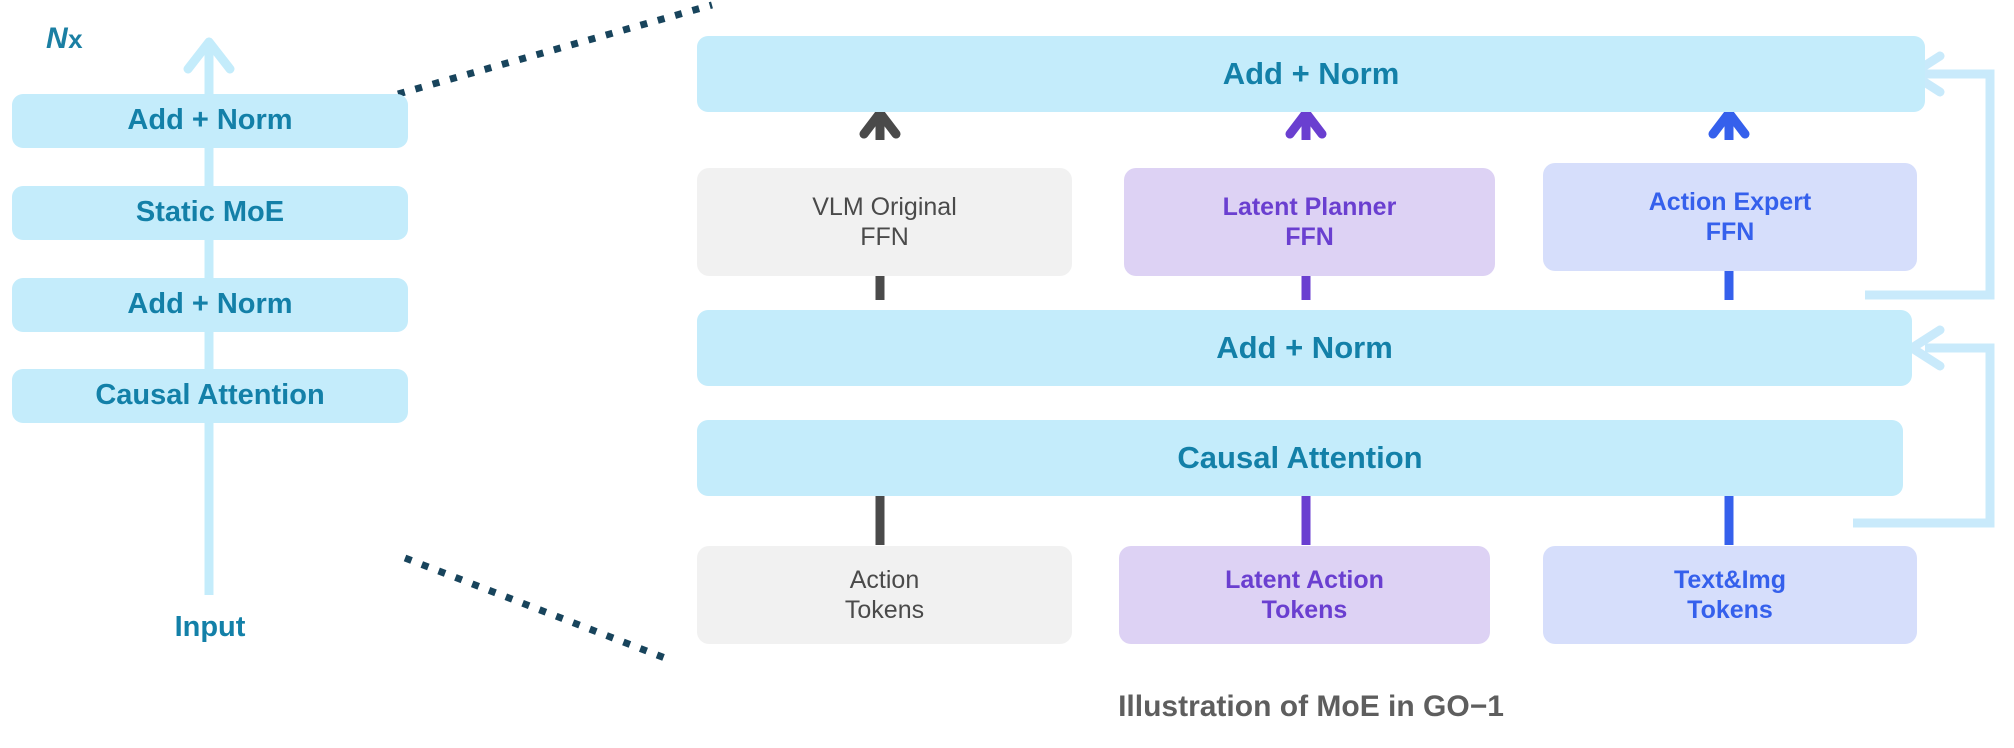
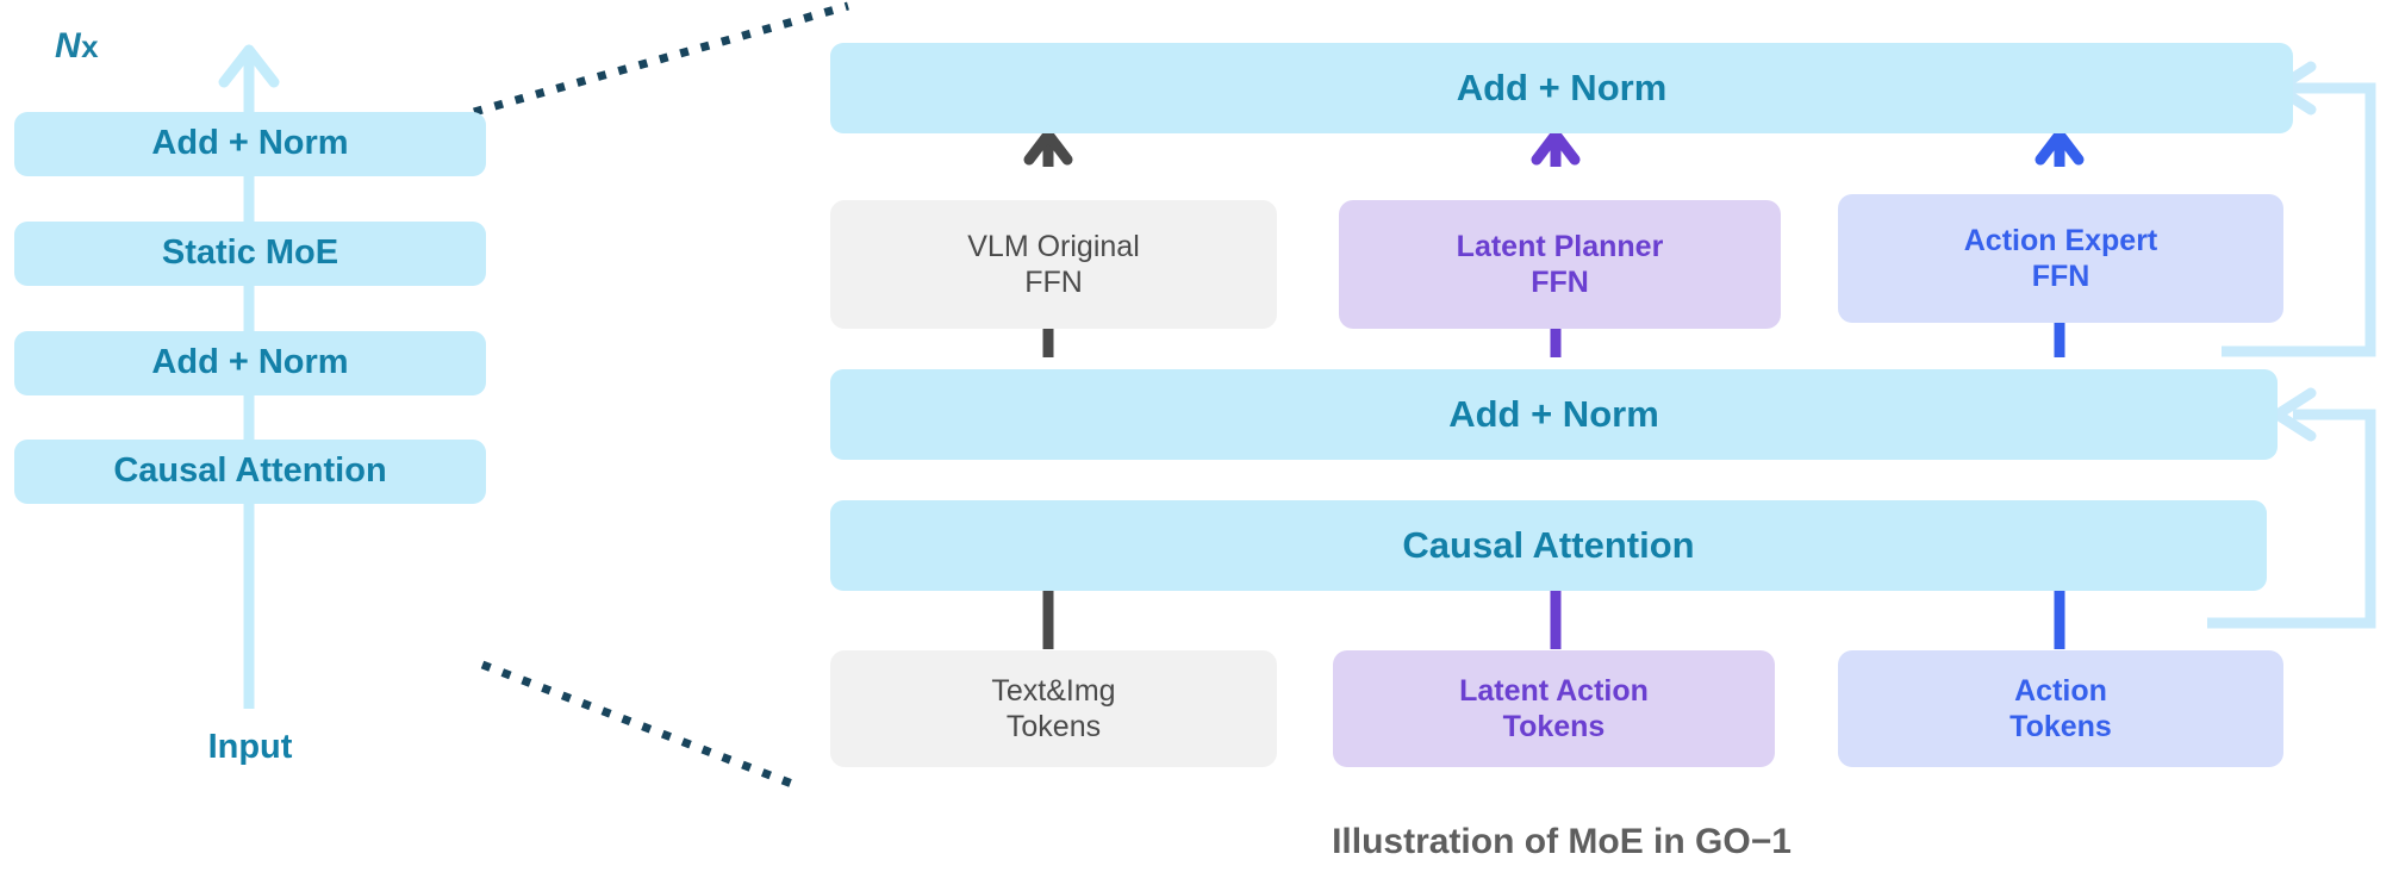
  Nx
  Add + Norm
  Static MoE
  Add + Norm
  Causal Attention
  Input
  Add + Norm
  VLM Original
  FFN
  Latent Planner
  FFN
  Action Expert
  FFN
  Add + Norm
  Causal Attention
- Action
+ Text&Img
  Tokens
  Latent Action
  Tokens
- Text&Img
+ Action
  Tokens
  Illustration of MoE in GO−1
